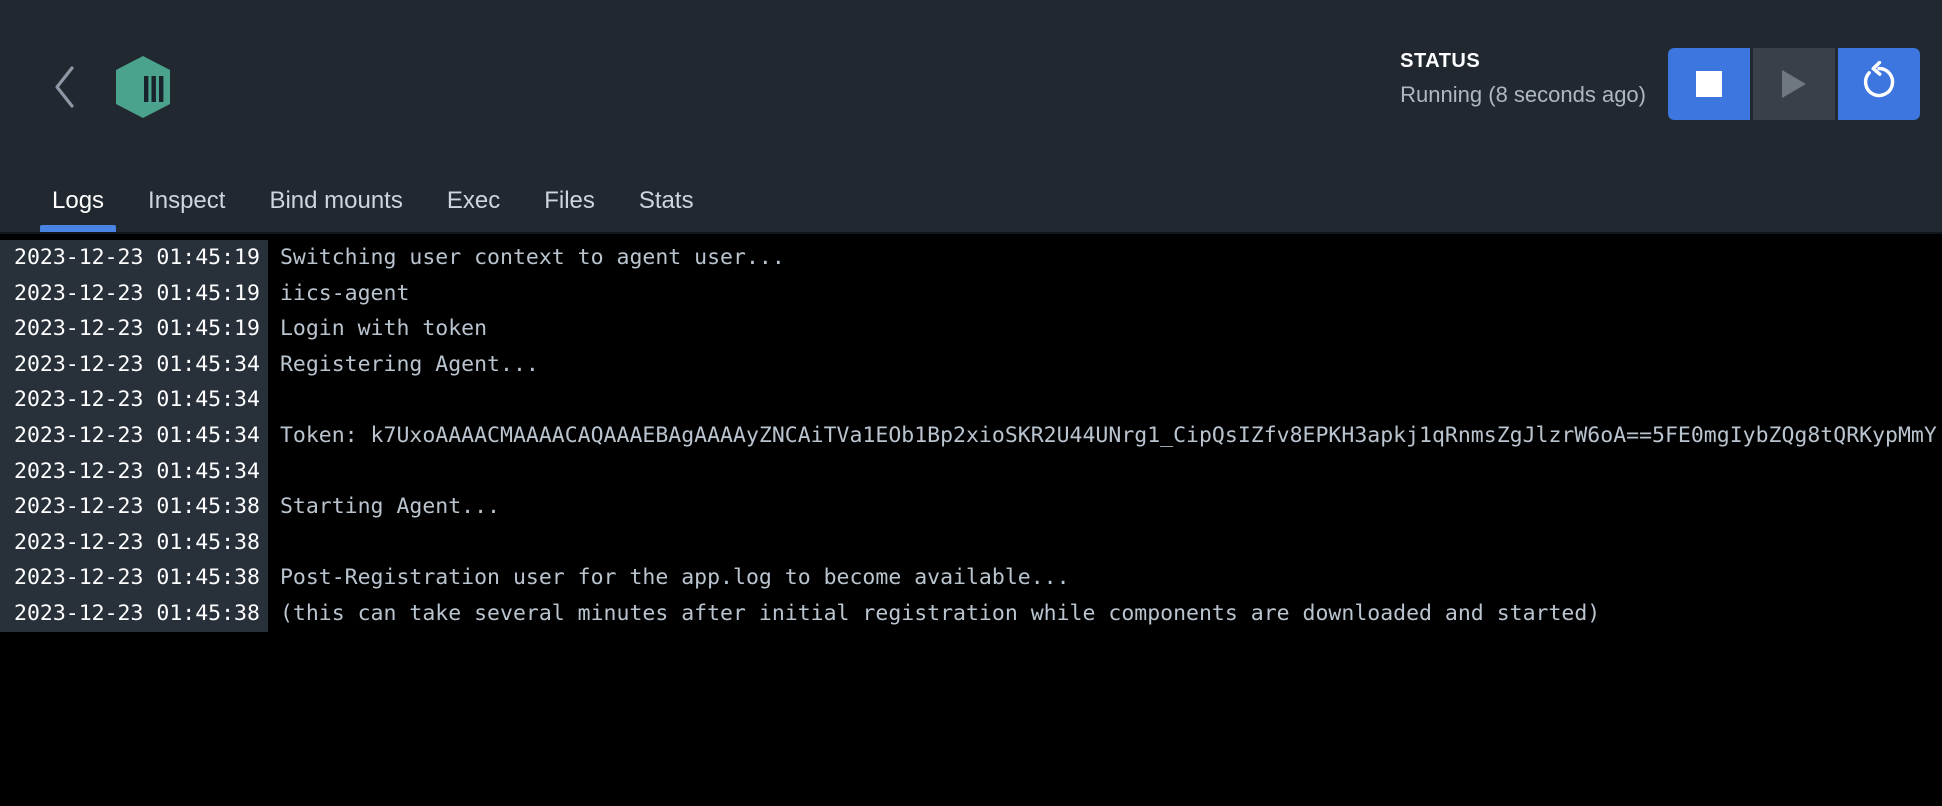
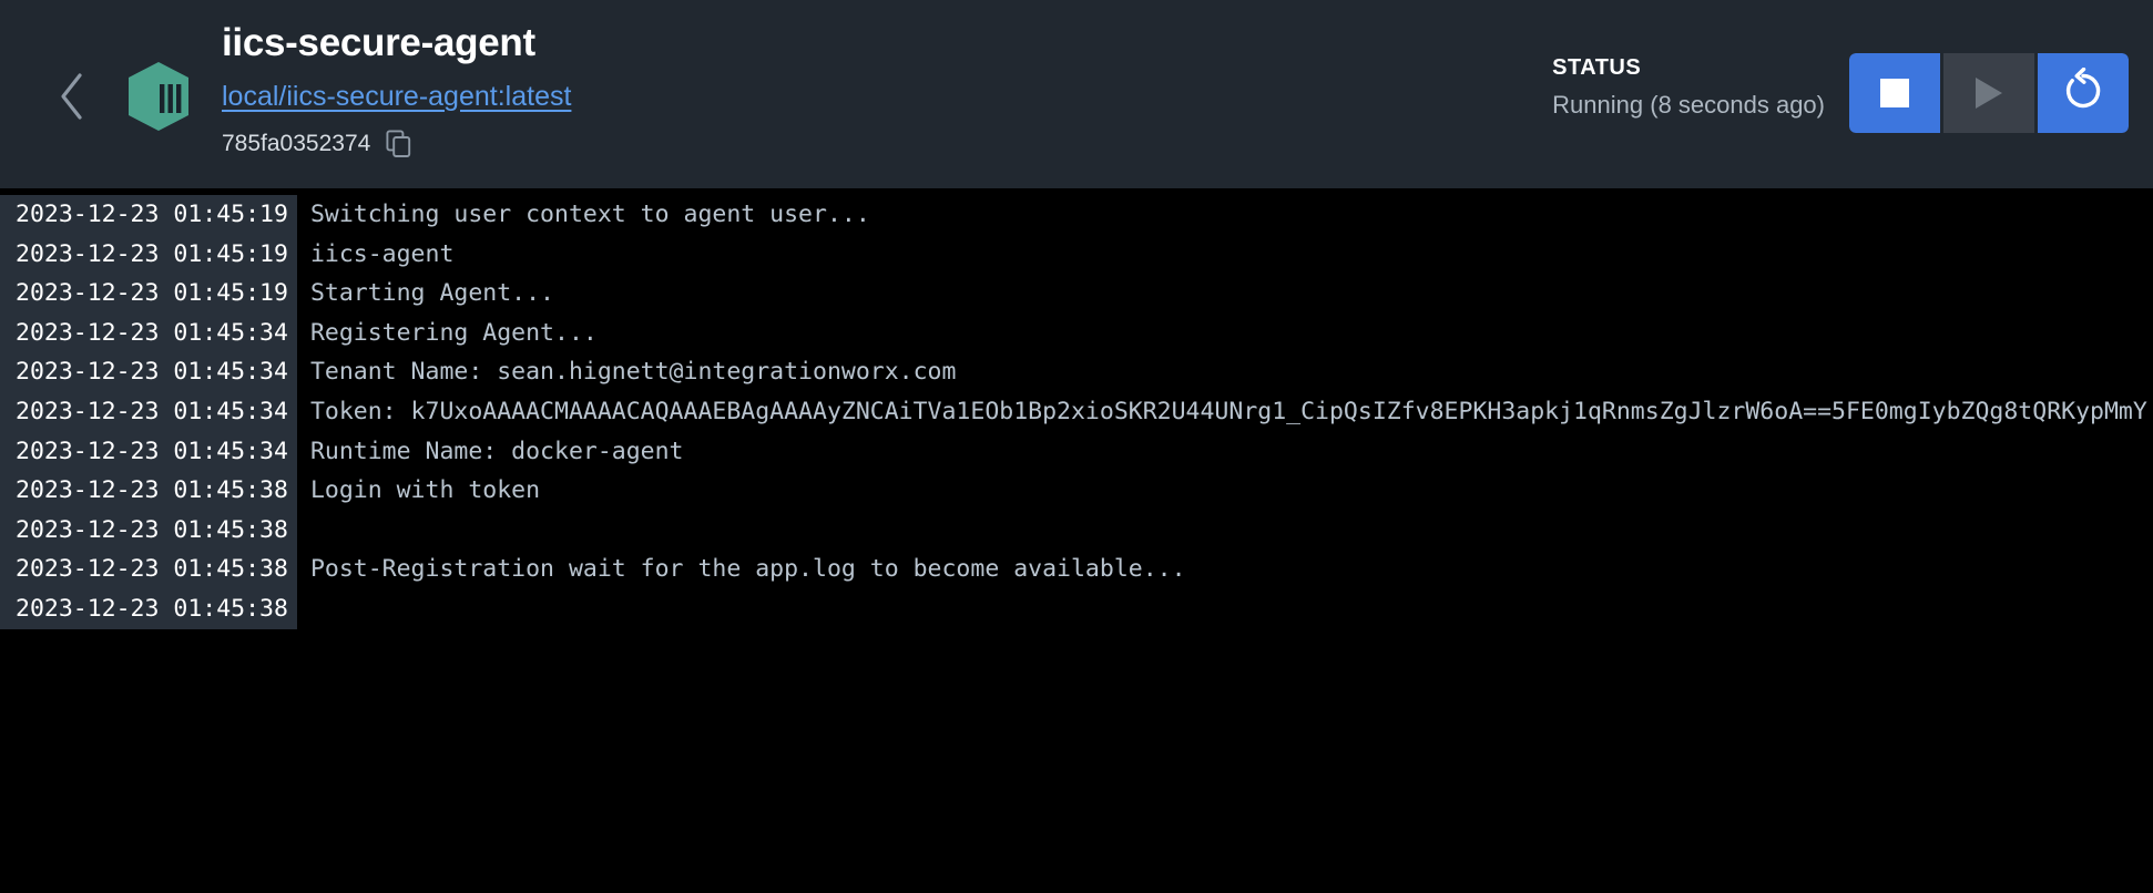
+ iics-secure-agent
+ local/iics-secure-agent:latest
+ 785fa0352374
  STATUS
  Running (8 seconds ago)
- Logs
- Inspect
- Bind mounts
- Exec
- Files
- Stats
  2023-12-23 01:45:19
  Switching user context to agent user...
  2023-12-23 01:45:19
  iics-agent
  2023-12-23 01:45:19
- Login with token
+ Starting Agent...
  2023-12-23 01:45:34
  Registering Agent...
  2023-12-23 01:45:34
+ Tenant Name: sean.hignett@integrationworx.com
  2023-12-23 01:45:34
  Token: k7UxoAAAACMAAAACAQAAAEBAgAAAAyZNCAiTVa1EOb1Bp2xioSKR2U44UNrg1_CipQsIZfv8EPKH3apkj1qRnmsZgJlzrW6oA==5FE0mgIybZQg8tQRKypMmY
  2023-12-23 01:45:34
+ Runtime Name: docker-agent
  2023-12-23 01:45:38
- Starting Agent...
+ Login with token
  2023-12-23 01:45:38
  2023-12-23 01:45:38
- Post-Registration user for the app.log to become available...
+ Post-Registration wait for the app.log to become available...
  2023-12-23 01:45:38
- (this can take several minutes after initial registration while components are downloaded and started)
